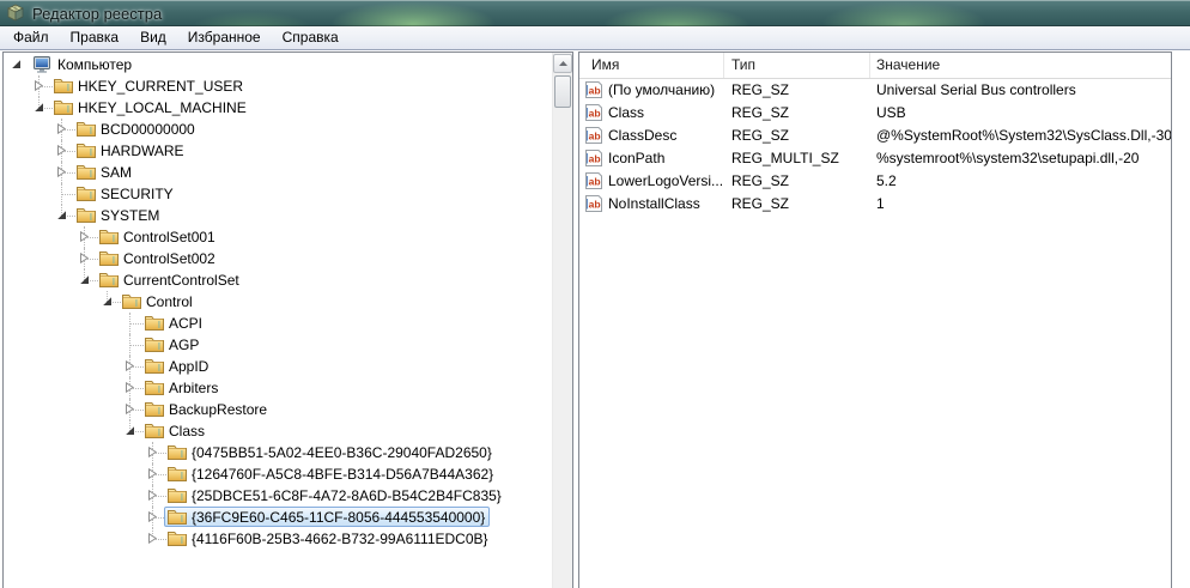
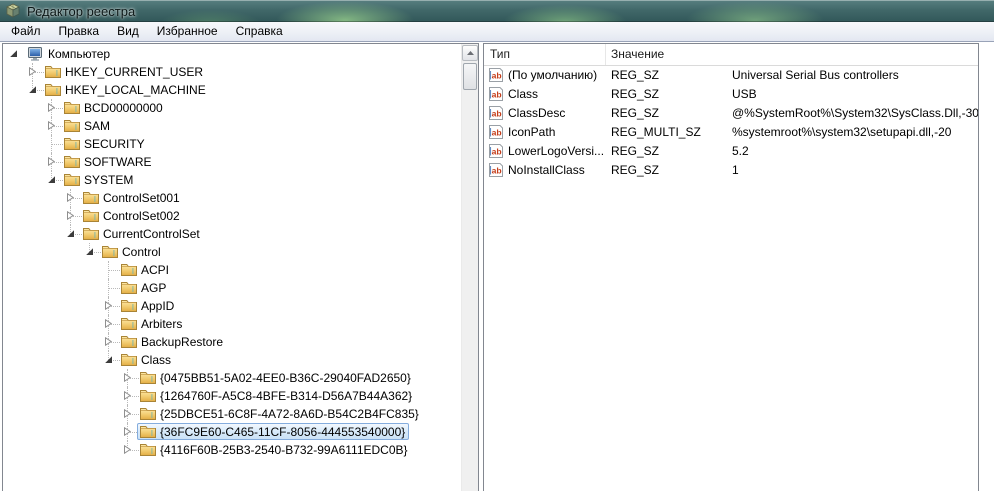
  Редактор реестра
  Файл
  Правка
  Вид
  Избранное
  Справка
  Компьютер
  HKEY_CURRENT_USER
  HKEY_LOCAL_MACHINE
  BCD00000000
- HARDWARE
  SAM
  SECURITY
+ SOFTWARE
  SYSTEM
  ControlSet001
  ControlSet002
  CurrentControlSet
  Control
  ACPI
  AGP
  AppID
  Arbiters
  BackupRestore
  Class
  {0475BB51-5A02-4EE0-B36C-29040FAD2650}
  {1264760F-A5C8-4BFE-B314-D56A7B44A362}
  {25DBCE51-6C8F-4A72-8A6D-B54C2B4FC835}
  {36FC9E60-C465-11CF-8056-444553540000}
- {4116F60B-25B3-4662-B732-99A6111EDC0B}
+ {4116F60B-25B3-2540-B732-99A6111EDC0B}
- Имя
  Тип
  Значение
  ab
  (По умолчанию)
  REG_SZ
  Universal Serial Bus controllers
  ab
  Class
  REG_SZ
  USB
  ab
  ClassDesc
  REG_SZ
  @%SystemRoot%\System32\SysClass.Dll,-30
  ab
  IconPath
  REG_MULTI_SZ
  %systemroot%\system32\setupapi.dll,-20
  ab
  LowerLogoVersi...
  REG_SZ
  5.2
  ab
  NoInstallClass
  REG_SZ
  1
